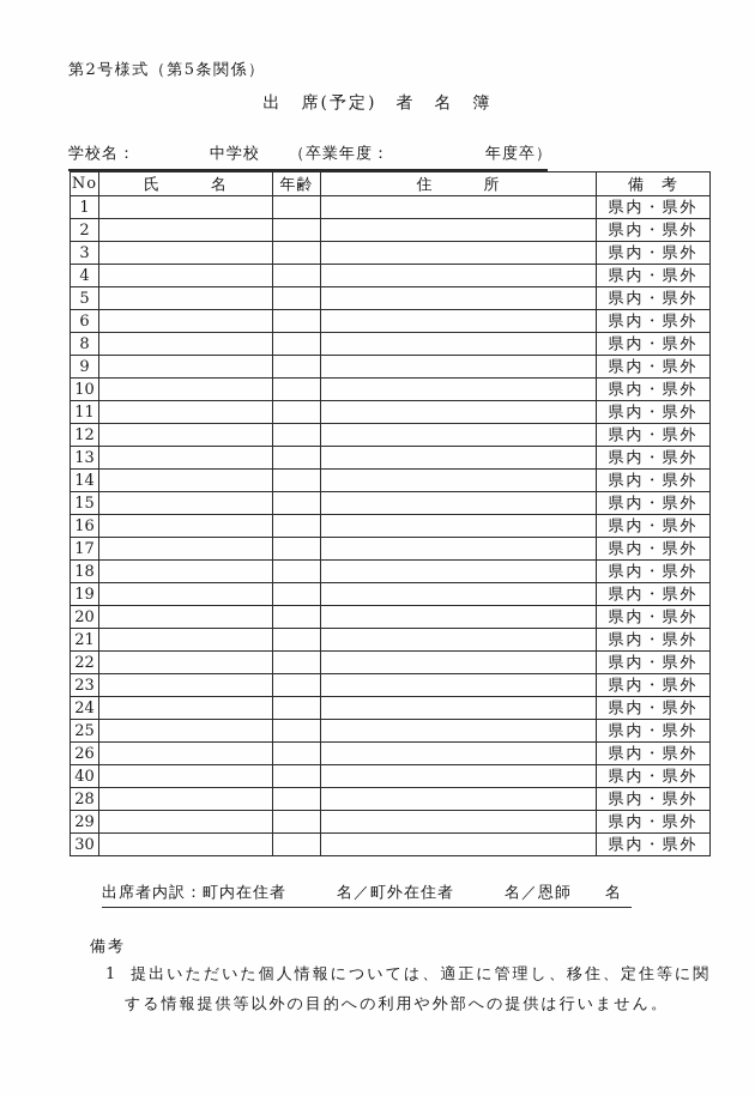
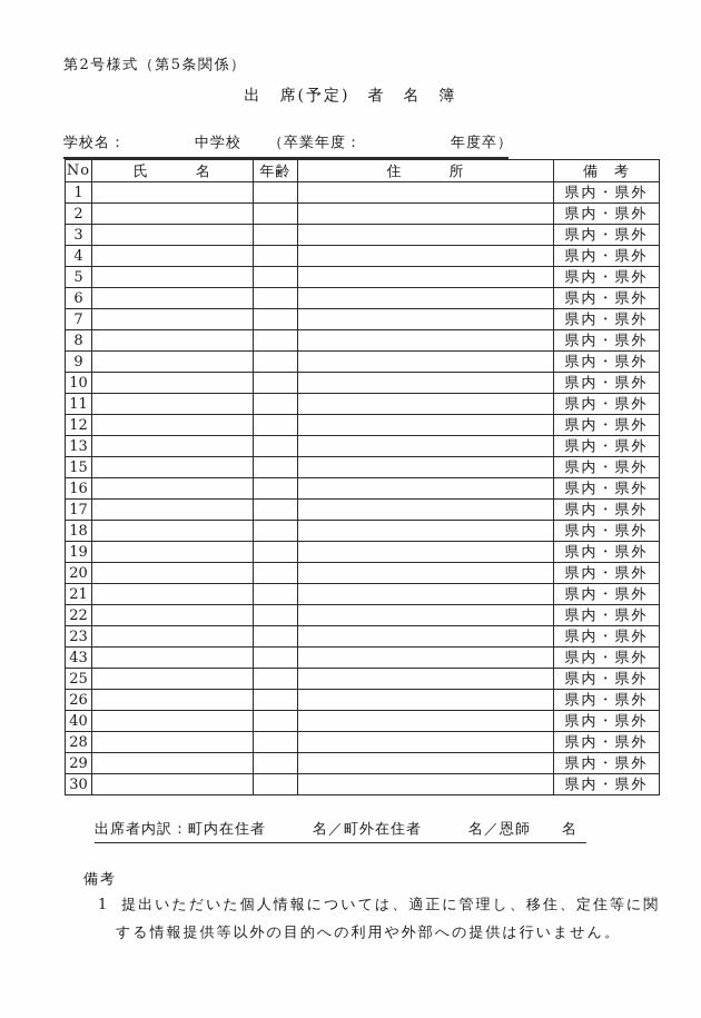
  第2号様式（第5条関係）
  出 席(予定) 者 名 簿
  学校名： 中学校 （卒業年度： 年度卒）
  No	氏 名	年齢	住 所	備 考
  1				県内・県外
  2				県内・県外
  3				県内・県外
  4				県内・県外
  5				県内・県外
  6				県内・県外
+ 7				県内・県外
  8				県内・県外
  9				県内・県外
  10				県内・県外
  11				県内・県外
  12				県内・県外
  13				県内・県外
- 14				県内・県外
  15				県内・県外
  16				県内・県外
  17				県内・県外
  18				県内・県外
  19				県内・県外
  20				県内・県外
  21				県内・県外
  22				県内・県外
  23				県内・県外
- 24				県内・県外
+ 43				県内・県外
  25				県内・県外
  26				県内・県外
  40				県内・県外
  28				県内・県外
  29				県内・県外
  30				県内・県外
  出席者内訳：町内在住者 名／町外在住者 名／恩師 名
  備考
  1 提出いただいた個人情報については、適正に管理し、移住、定住等に関
  する情報提供等以外の目的への利用や外部への提供は行いません。
